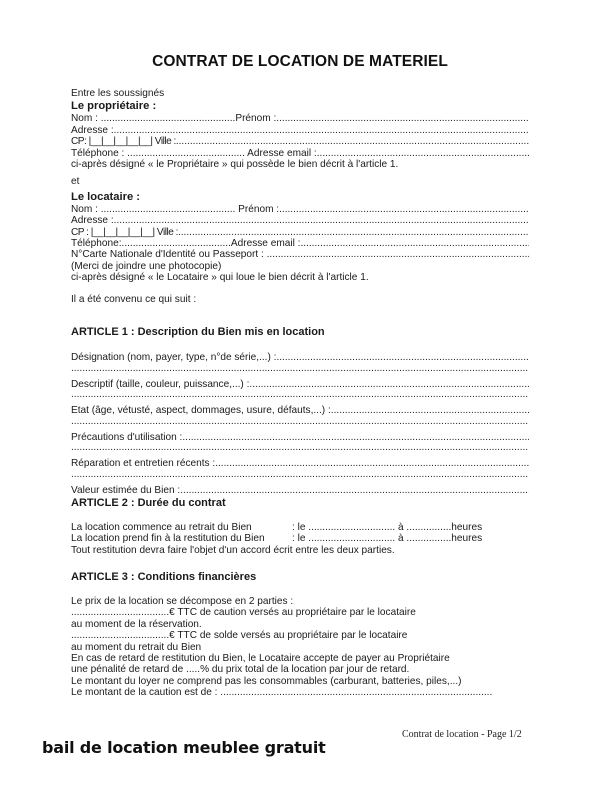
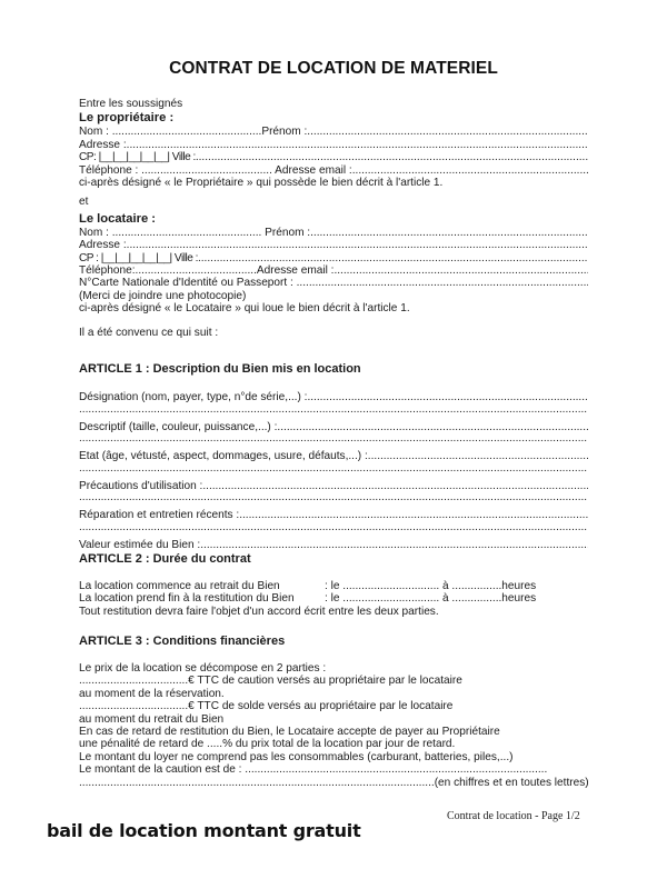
  CONTRAT DE LOCATION DE MATERIEL
  Entre les soussignés
  Le propriétaire :
  Nom : ................................................Prénom :
  Adresse :
  CP: |__|__|__|__|__| Ville :
  Téléphone : .......................................... Adresse email :
  ci-après désigné « le Propriétaire » qui possède le bien décrit à l'article 1.
  et
  Le locataire :
  Nom : ................................................ Prénom :
  Adresse :
  CP : |__|__|__|__|__| Ville :
  Téléphone:.......................................Adresse email :
  N°Carte Nationale d'Identité ou Passeport : ......
  (Merci de joindre une photocopie)
  ci-après désigné « le Locataire » qui loue le bien décrit à l'article 1.
  Il a été convenu ce qui suit :
  ARTICLE 1 : Description du Bien mis en location
  Désignation (nom, payer, type, n°de série,...) :
  Descriptif (taille, couleur, puissance,...) :
  Etat (âge, vétusté, aspect, dommages, usure, défauts,...) :
  Précautions d'utilisation :
  Réparation et entretien récents :
  Valeur estimée du Bien :
  ARTICLE 2 : Durée du contrat
  La location commence au retrait du Bien
  : le ............................... à ................heures
  La location prend fin à la restitution du Bien
  : le ............................... à ................heures
  Tout restitution devra faire l'objet d'un accord écrit entre les deux parties.
  ARTICLE 3 : Conditions financières
  Le prix de la location se décompose en 2 parties :
  ...................................€ TTC de caution versés au propriétaire par le locataire
  au moment de la réservation.
  ...................................€ TTC de solde versés au propriétaire par le locataire
  au moment du retrait du Bien
  En cas de retard de restitution du Bien, le Locataire accepte de payer au Propriétaire
  une pénalité de retard de .....% du prix total de la location par jour de retard.
  Le montant du loyer ne comprend pas les consommables (carburant, batteries, piles,...)
  Le montant de la caution est de : .................................................................................................
+ ..................................................................................................................(en chiffres et en toutes lettres)
  Contrat de location - Page 1/2
- bail de location meublee gratuit
+ bail de location montant gratuit
